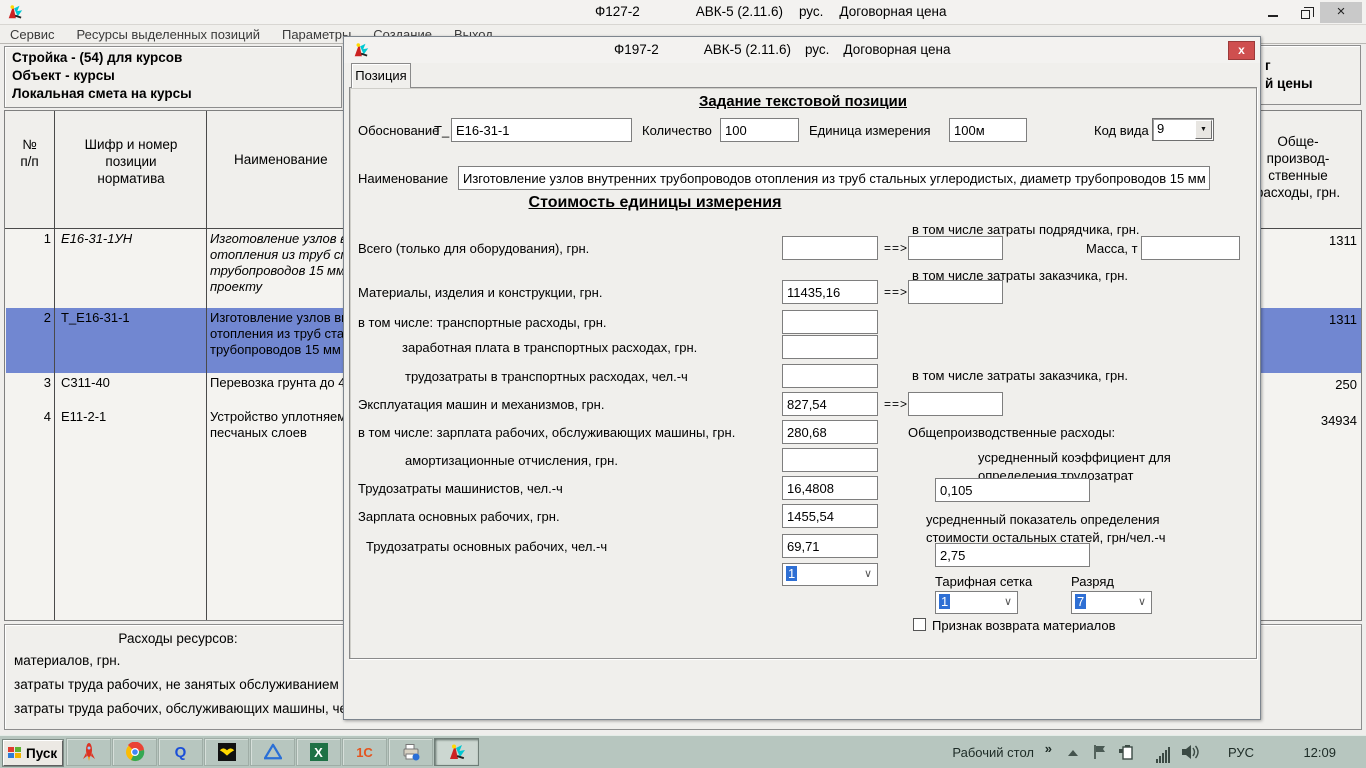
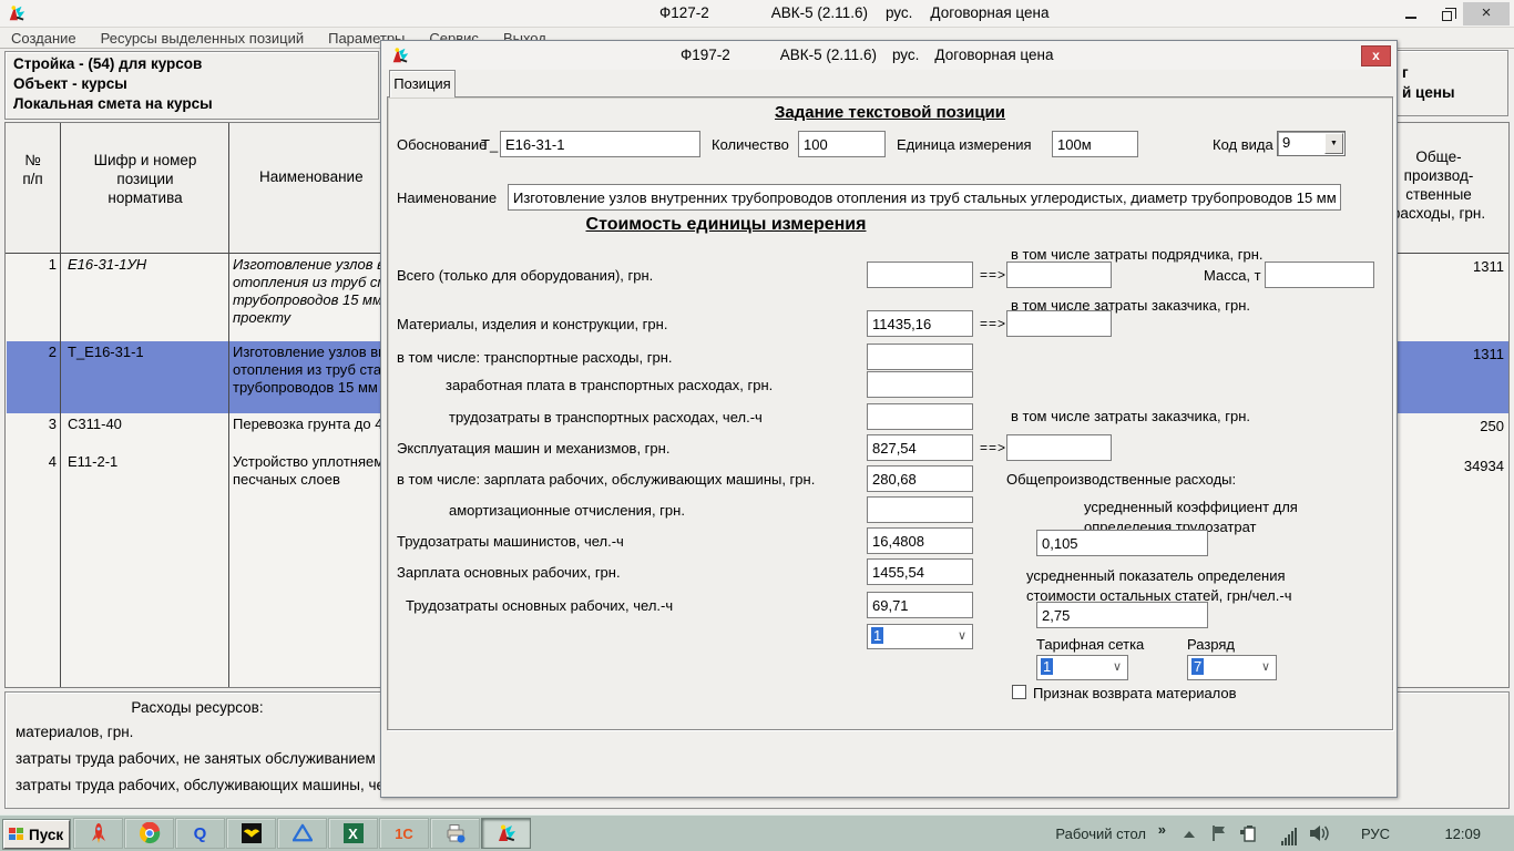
  Ф127-2
  АВК-5 (2.11.6)
  рус.
  Договорная цена
  ×
- Сервис
+ Создание
  Ресурсы выделенных позиций
  Параметры
- Создание
+ Сервис
  Выход
  Стройка - (54) для курсов
  Объект - курсы
  Локальная смета на курсы
  г
  й цены
  №
  п/п
  Шифр и номер
  позиции
  норматива
  Наименование
  Обще-
  производ-
  ственные
  асходы, грн.
  1
  Е16-31-1УН
  Изготовление узлов
  отопления из труб с
  трубопроводов 15 мм
  проекту
  1311
  2
  Т_Е16-31-1
  Изготовление узлов в
  отопления из труб ста
  трубопроводов 15 мм
  1311
  3
  С311-40
  Перевозка грунта до 4
  250
  4
  Е11-2-1
  Устройство уплотняем
  песчаных слоев
  34934
  Расходы ресурсов:
  материалов, грн.
  затраты труда рабочих, не занятых обслуживанием
  затраты труда рабочих, обслуживающих машины, ч
  Ф197-2
  АВК-5 (2.11.6)
  рус.
  Договорная цена
  x
  Позиция
  Задание текстовой позиции
  Обоснование
  Т_
  Е16-31-1
  Количество
  100
  Единица измерения
  100м
  9
  Наименование
  Изготовление узлов внутренних трубопроводов отопления из труб стальных углеродистых, диаметр трубопроводов 15 мм
  Стоимость единицы измерения
  в том числе затраты подрядчика, грн.
  в том числе затраты заказчика, грн.
  в том числе затраты заказчика, грн.
  Всего (только для оборудования), грн.
  ==>
  Масса, т
  Материалы, изделия и конструкции, грн.
  11435,16
  ==>
  в том числе: транспортные расходы, грн.
  заработная плата в транспортных расходах, грн.
  трудозатраты в транспортных расходах, чел.-ч
  Эксплуатация машин и механизмов, грн.
  827,54
  ==>
  в том числе: зарплата рабочих, обслуживающих машины, грн.
  280,68
  амортизационные отчисления, грн.
  Трудозатраты машинистов, чел.-ч
  16,4808
  Зарплата основных рабочих, грн.
  1455,54
  Трудозатраты основных рабочих, чел.-ч
  69,71
  1
  ∨
  Общепроизводственные расходы:
  усредненный коэффициент для
  определения трудозатрат
  0,105
  усредненный показатель определения
  стоимости остальных статей, грн/чел.-ч
  2,75
  Тарифная сетка
  Разряд
  1
  ∨
  7
  ∨
  Признак возврата материалов
  Пуск
  Q
  X
  1С
  Рабочий стол
  »
  РУС
  12:09
